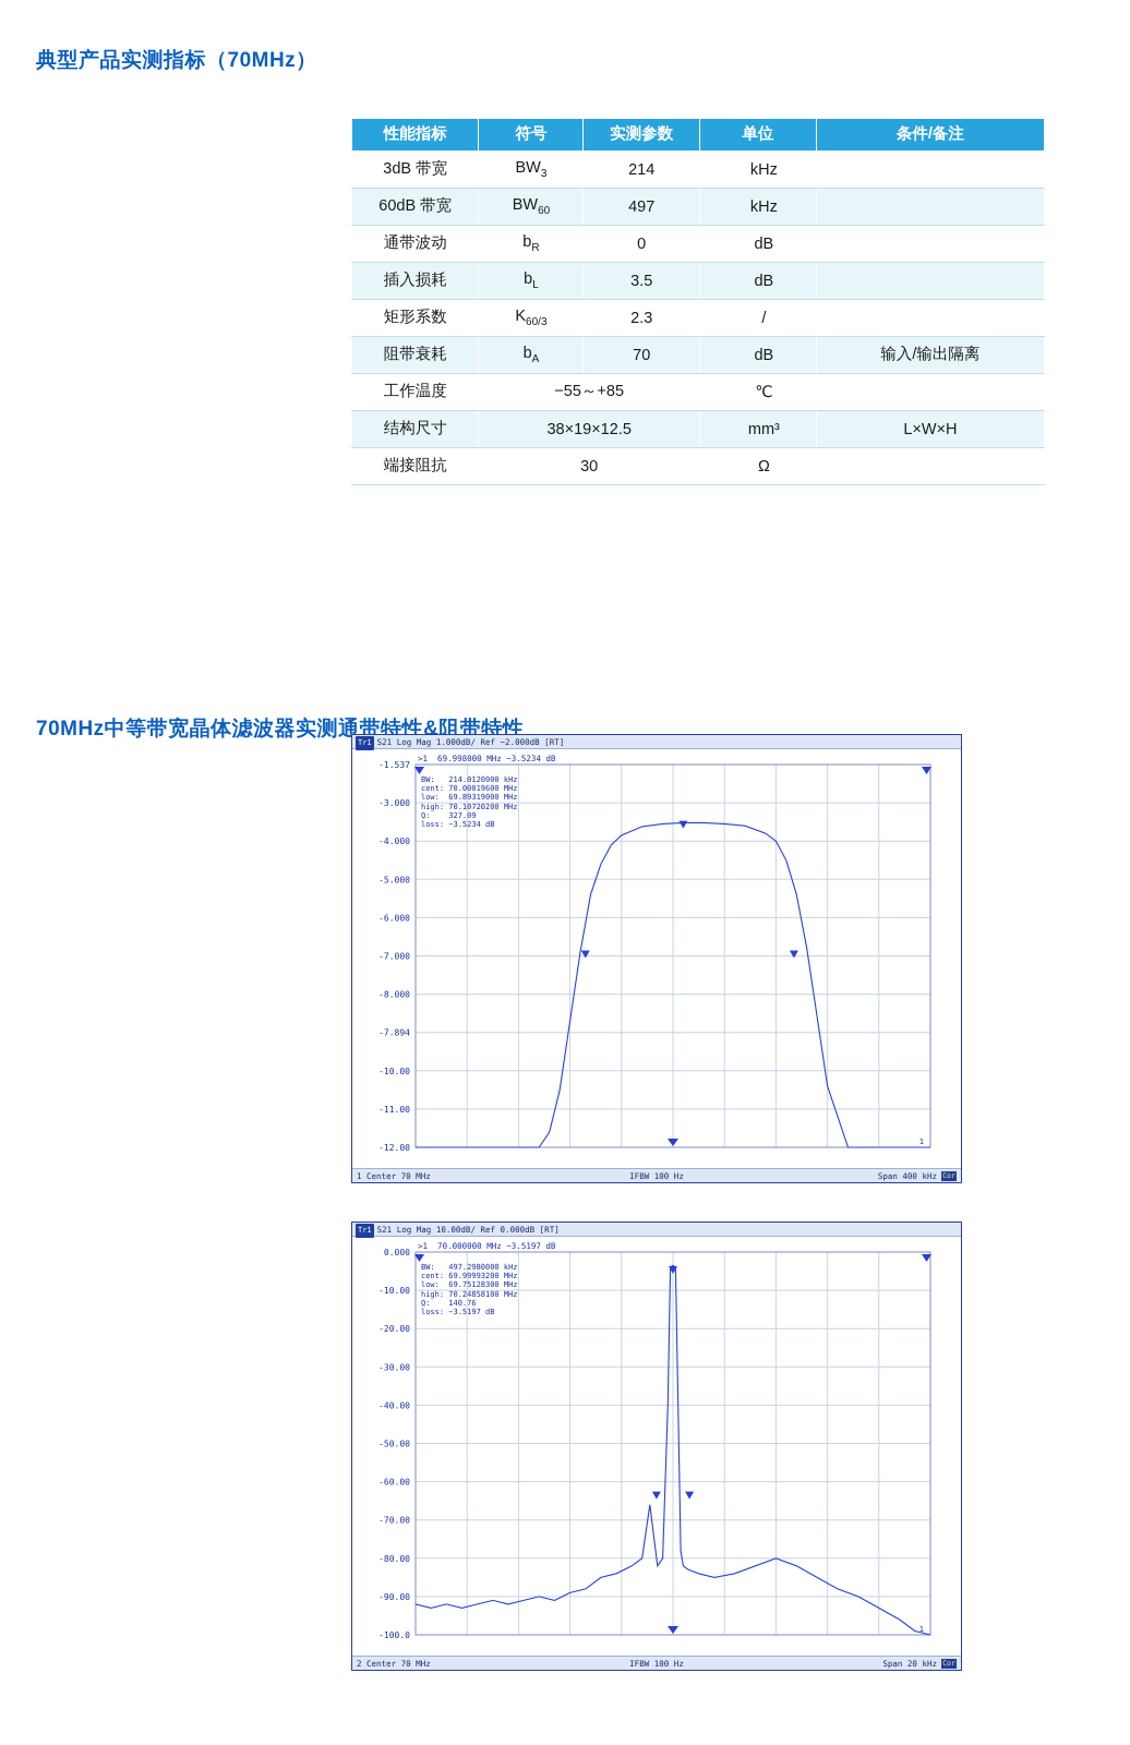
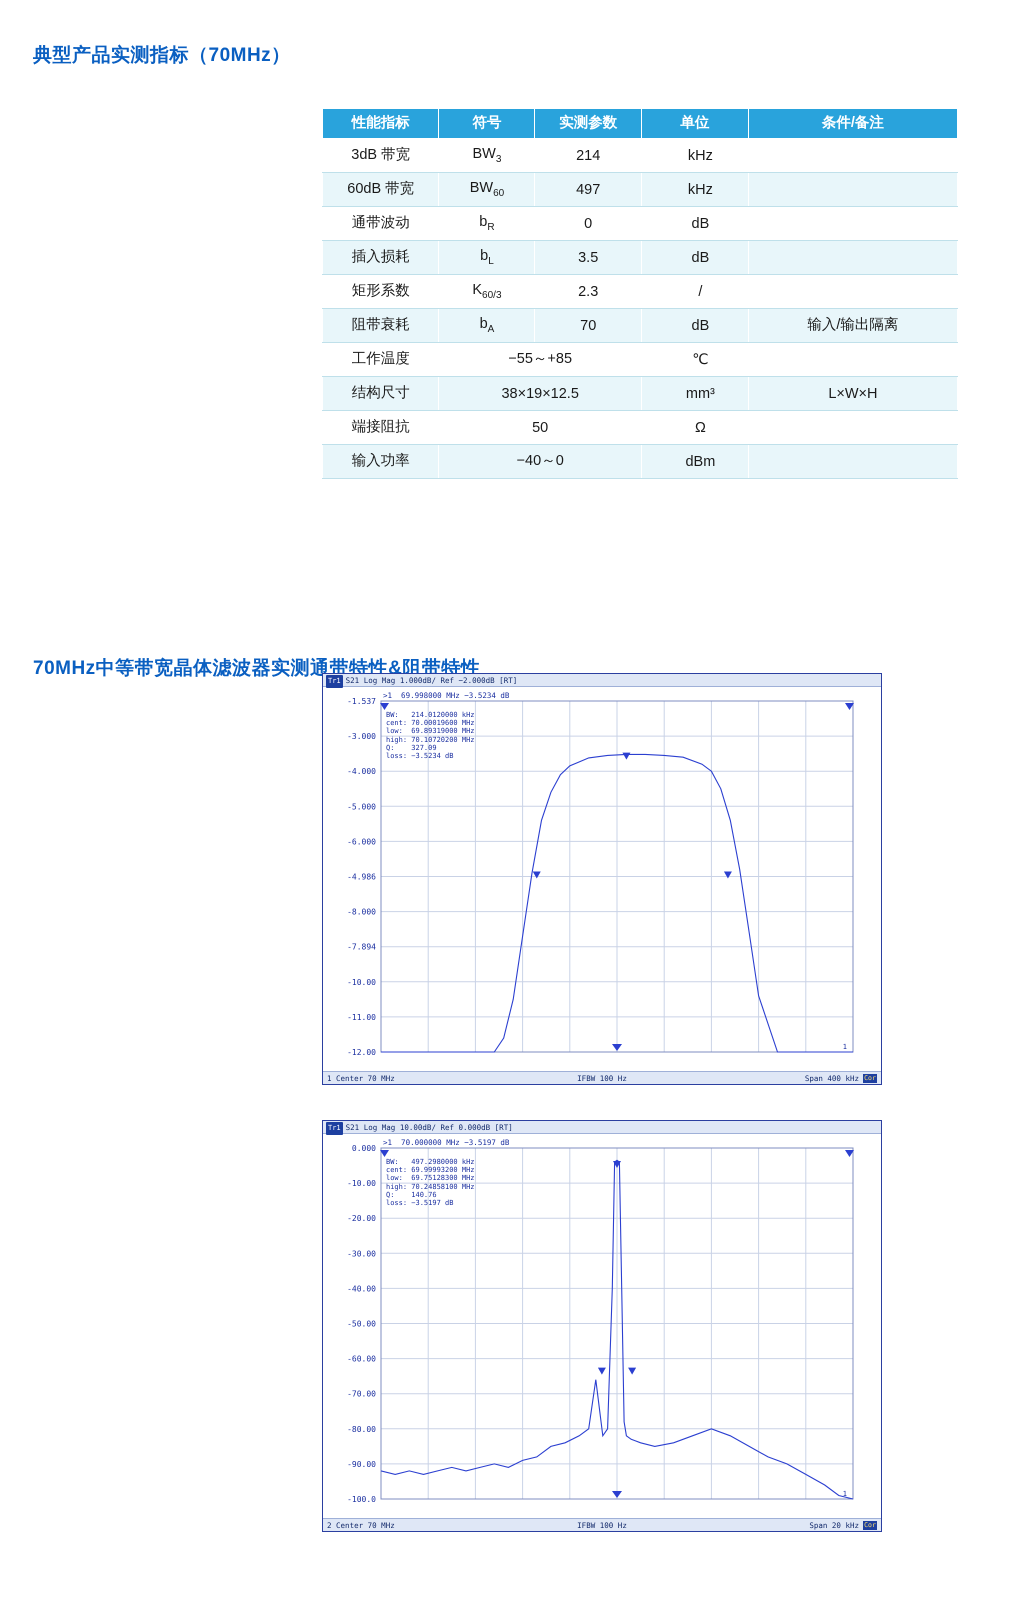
  典型产品实测指标（70MHz）
  70MHz中等带宽晶体滤波器实测通带特性&阻带特性
  性能指标	符号	实测参数	单位	条件/备注
  3dB 带宽	BW3	214	kHz
  60dB 带宽	BW60	497	kHz
  通带波动	bR	0	dB
  插入损耗	bL	3.5	dB
  矩形系数	K60/3	2.3	/
  阻带衰耗	bA	70	dB	输入/输出隔离
  工作温度	−55～+85	℃
  结构尺寸	38×19×12.5	mm³	L×W×H
- 端接阻抗	30	Ω
+ 端接阻抗	50	Ω
+ 输入功率	−40～0	dBm
  Tr1 S21 Log Mag 1.000dB/ Ref −2.000dB [RT]
  >1 69.998000 MHz −3.5234 dB
  BW: 214.0120000 kHz
  cent: 70.00019600 MHz
  low: 69.89319000 MHz
  high: 70.10720200 MHz
  Q: 327.09
  loss: −3.5234 dB
  -1.537
  -3.000
  -4.000
  -5.000
  -6.000
- -7.000
+ -4.986
  -8.000
  -7.894
  -10.00
  -11.00
  -12.00
  1
  1 Center 70 MHz
  IFBW 100 Hz
  Span 400 kHz
  Cor
  Tr1 S21 Log Mag 10.00dB/ Ref 0.000dB [RT]
  >1 70.000000 MHz −3.5197 dB
  BW: 497.2980000 kHz
  cent: 69.99993200 MHz
  low: 69.75128300 MHz
  high: 70.24858100 MHz
  Q: 140.76
  loss: −3.5197 dB
  0.000
  -10.00
  -20.00
  -30.00
  -40.00
  -50.00
  -60.00
  -70.00
  -80.00
  -90.00
  -100.0
  1
  2 Center 70 MHz
  IFBW 100 Hz
  Span 20 kHz
  Cor
